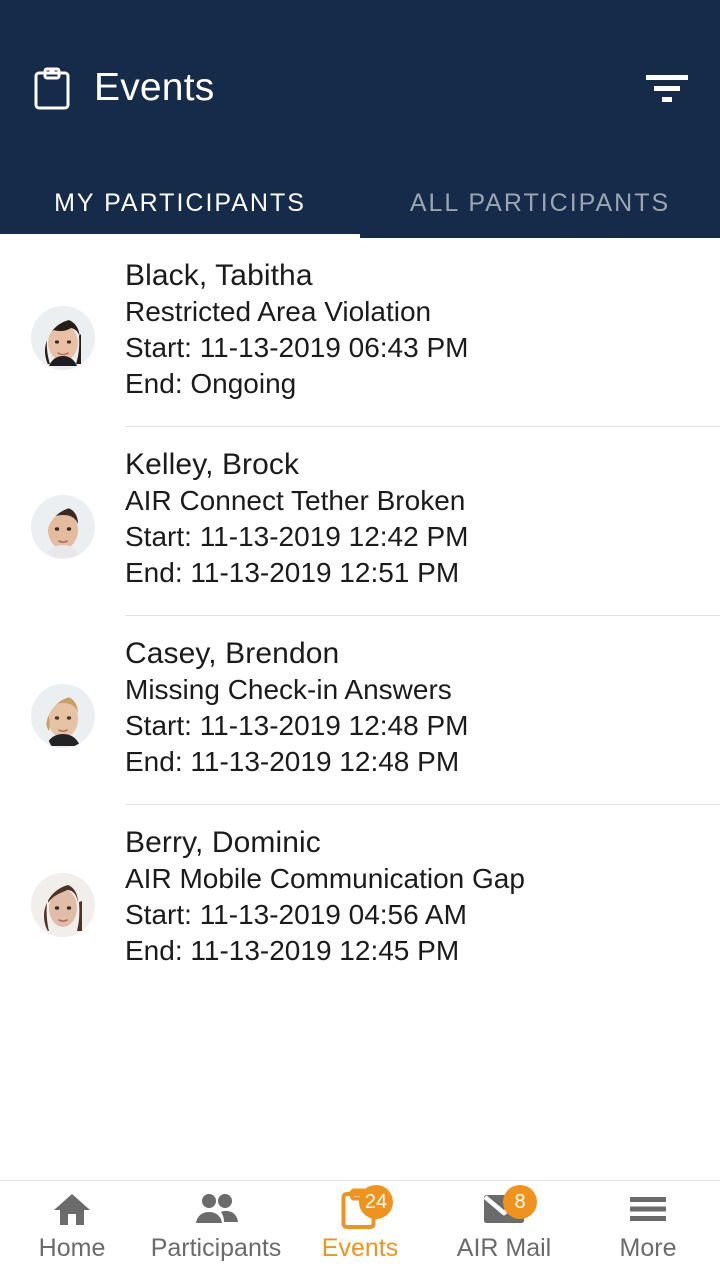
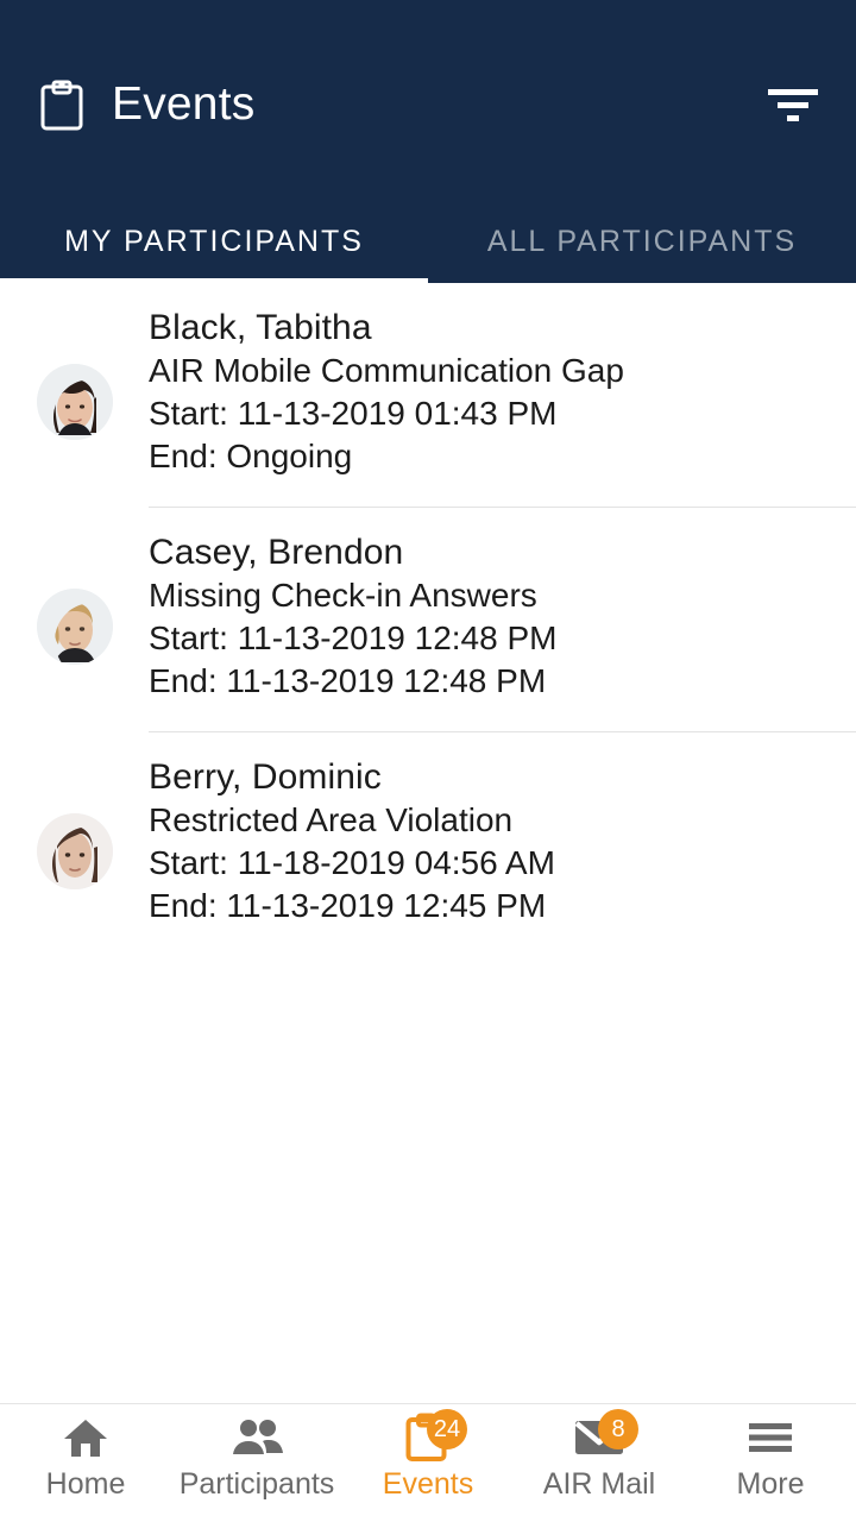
  Events
  MY PARTICIPANTS
  ALL PARTICIPANTS
  Black, Tabitha
- Restricted Area Violation
+ AIR Mobile Communication Gap
- Start: 11-13-2019 06:43 PM
+ Start: 11-13-2019 01:43 PM
  End: Ongoing
- Kelley, Brock
- AIR Connect Tether Broken
- Start: 11-13-2019 12:42 PM
- End: 11-13-2019 12:51 PM
  Casey, Brendon
  Missing Check-in Answers
  Start: 11-13-2019 12:48 PM
  End: 11-13-2019 12:48 PM
  Berry, Dominic
- AIR Mobile Communication Gap
+ Restricted Area Violation
- Start: 11-13-2019 04:56 AM
+ Start: 11-18-2019 04:56 AM
  End: 11-13-2019 12:45 PM
  Home
  Participants
  24
  Events
  8
  AIR Mail
  More
